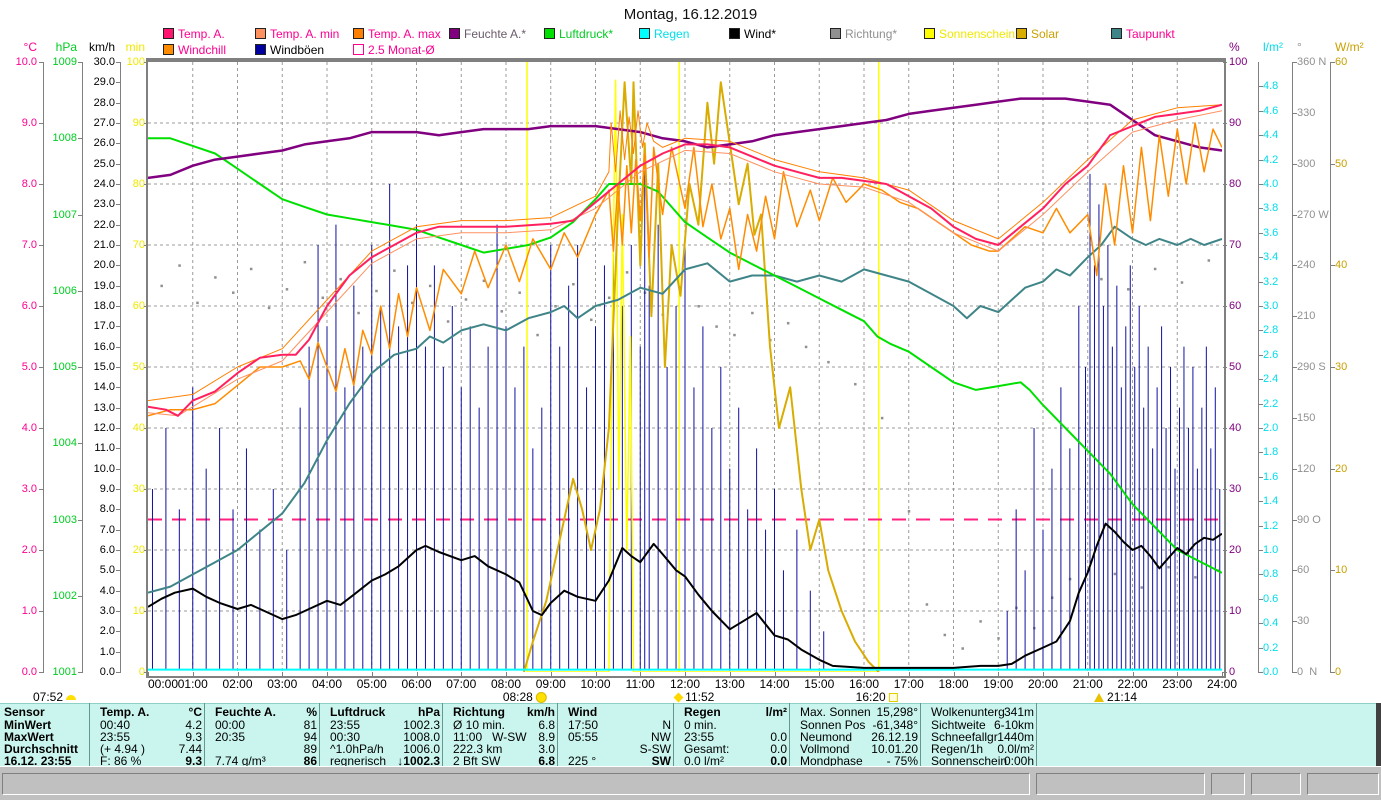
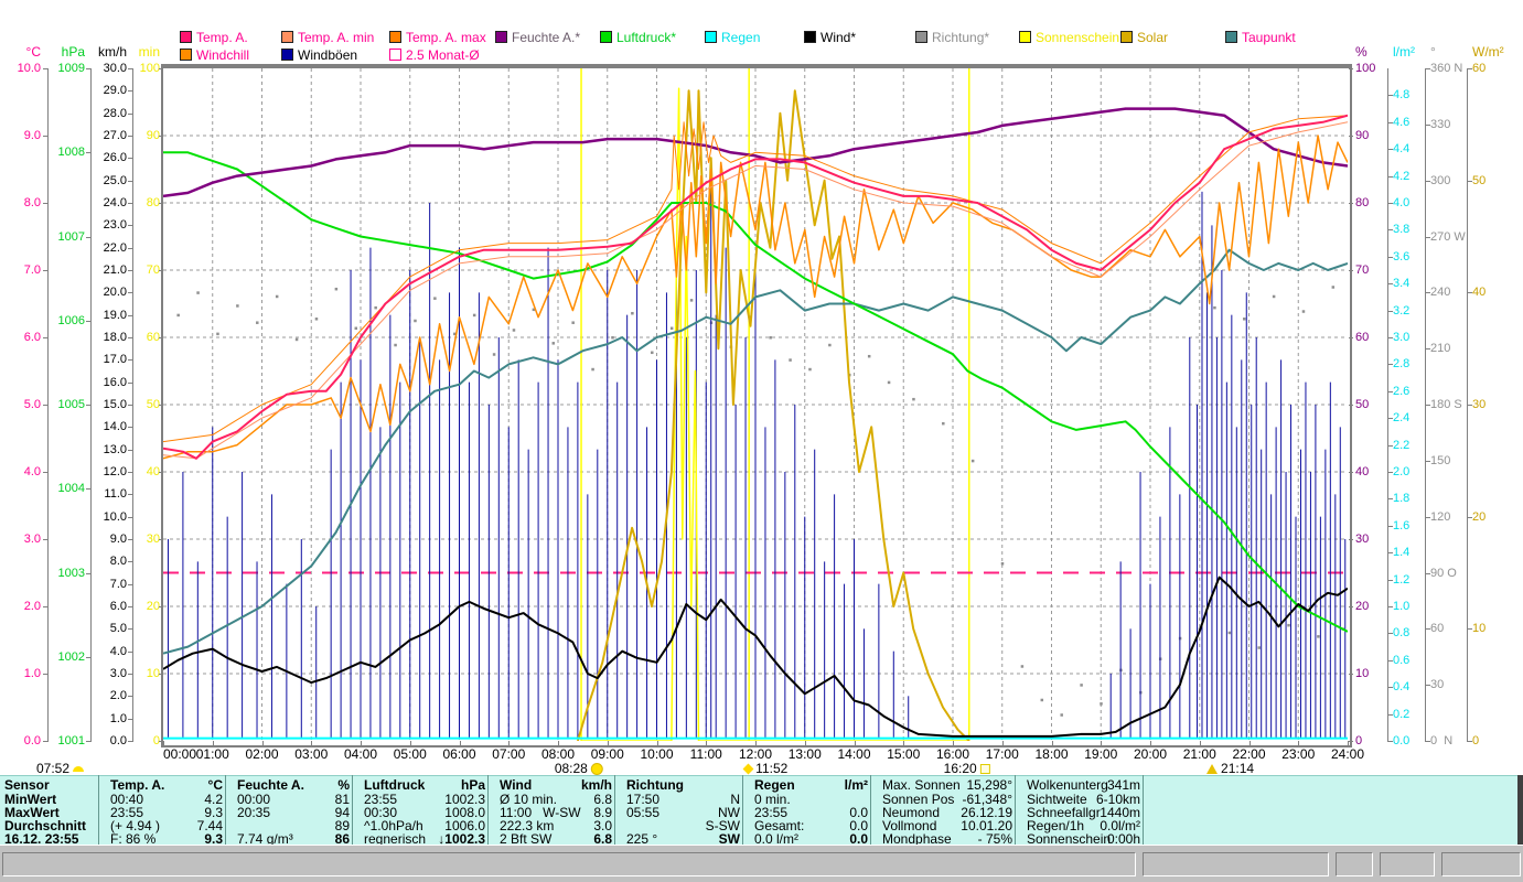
- Montag, 16.12.2019
  Temp. A.
  Temp. A. min
  Temp. A. max
  Feuchte A.*
  Luftdruck*
  Regen
  Wind*
  Richtung*
  Sonnenschein
  Solar
  Taupunkt
  Windchill
  Windböen
  2.5 Monat-Ø
  °C
  0.0
  1.0
  2.0
  3.0
  4.0
  5.0
  6.0
  7.0
  8.0
  9.0
  10.0
  hPa
  1001
  1002
  1003
  1004
  1005
  1006
  1007
  1008
  1009
  km/h
  0.0
  1.0
  2.0
  3.0
  4.0
  5.0
  6.0
  7.0
  8.0
  9.0
  10.0
  11.0
  12.0
  13.0
  14.0
  15.0
  16.0
  17.0
  18.0
  19.0
  20.0
  21.0
  22.0
  23.0
  24.0
  25.0
  26.0
  27.0
  28.0
  29.0
  30.0
  min
  0
  10
  20
  30
  40
  50
  60
  70
  80
  90
  100
  %
  0
  10
  20
  30
  40
  50
  60
  70
  80
  90
  100
  l/m²
  0.0
  0.2
  0.4
  0.6
  0.8
  1.0
  1.2
  1.4
  1.6
  1.8
  2.0
  2.2
  2.4
  2.6
  2.8
  3.0
  3.2
  3.4
  3.6
  3.8
  4.0
  4.2
  4.4
  4.6
  4.8
  °
  0 N
  30
  60
  90 O
  120
  150
- 290 S
+ 180 S
  210
  240
  270 W
  300
  330
  360 N
  W/m²
  0
  10
  20
  30
  40
  50
  60
  00:00
  01:00
  02:00
  03:00
  04:00
  05:00
  06:00
  07:00
  08:00
  09:00
  10:00
  11:00
  12:00
  13:00
  14:00
  15:00
  16:00
  17:00
  18:00
  19:00
  20:00
  21:00
  22:00
  23:00
  24:00
  07:52
  08:28
  11:52
  16:20
  21:14
  Sensor
  MinWert
  MaxWert
  Durchschnitt
  16.12. 23:55
  Temp. A.
  °C
  00:40
  4.2
  23:55
  9.3
  (+ 4.94 )
  7.44
  F: 86 %
  9.3
  Feuchte A.
  %
  00:00
  81
  20:35
  94
  89
  7.74 g/m³
  86
  Luftdruck
  hPa
  23:55
  1002.3
  00:30
  1008.0
  ^1.0hPa/h
  1006.0
  regnerisch
  ↓1002.3
- Richtung
+ Wind
  km/h
  Ø 10 min.
  6.8
  11:00 W-SW
  8.9
  222.3 km
  3.0
  2 Bft SW
  6.8
- Wind
+ Richtung
  17:50
  N
  05:55
  NW
  S-SW
  225 °
  SW
  Regen
  l/m²
  0 min.
  23:55
  0.0
  Gesamt:
  0.0
  0.0 l/m²
  0.0
  Max. Sonnen
  15,298°
  Sonnen Pos
  -61,348°
  Neumond
  26.12.19
  Vollmond
  10.01.20
  Mondphase
  - 75%
  Wolkenunterg
  341m
  Sichtweite
  6-10km
  Schneefallgr
  1440m
  Regen/1h
  0.0l/m²
  Sonnenschein
  0:00h
